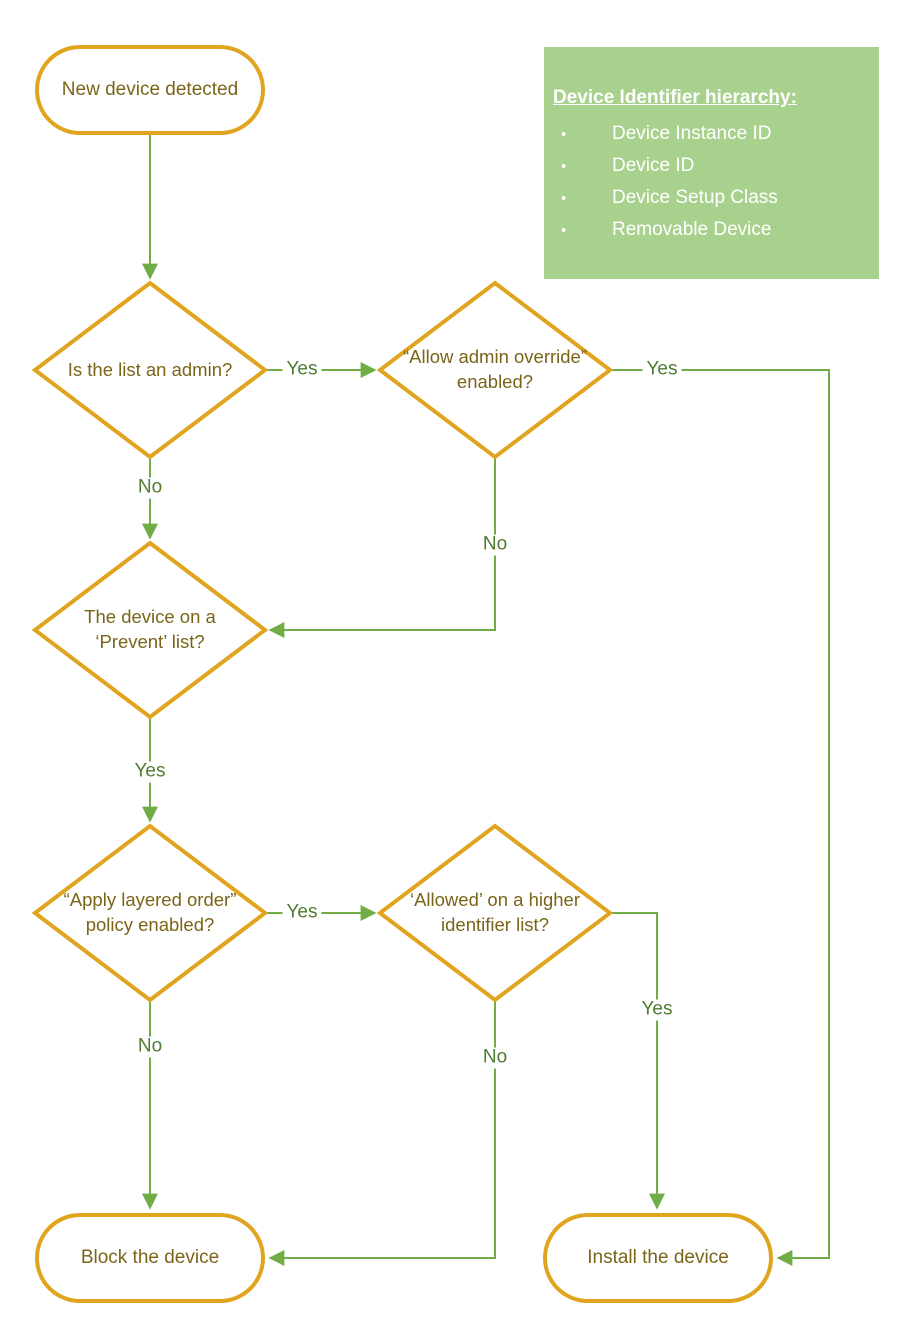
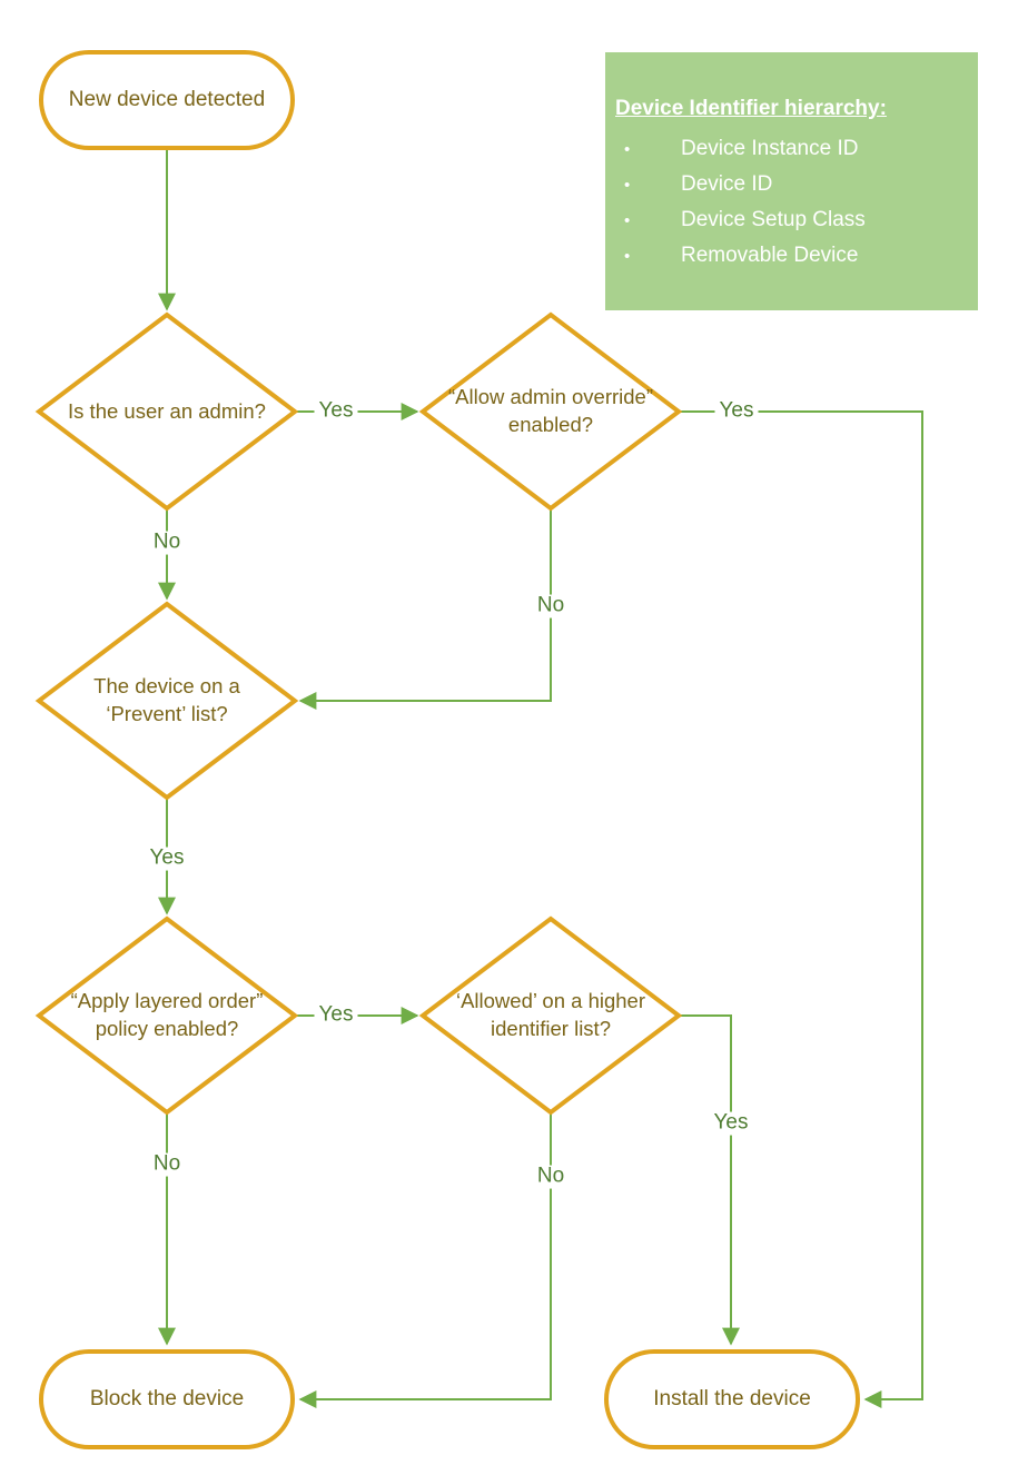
  New device detected
  Block the device
  Install the device
- Is the list an admin?
+ Is the user an admin?
  “Allow admin override” enabled?
  The device on a ‘Prevent’ list?
  “Apply layered order” policy enabled?
  ‘Allowed’ on a higher identifier list?
  Yes
  No
  Yes
  No
  Yes
  Yes
  No
  Yes
  No
  Device Identifier hierarchy:
  •
  Device Instance ID
  •
  Device ID
  •
  Device Setup Class
  •
  Removable Device
